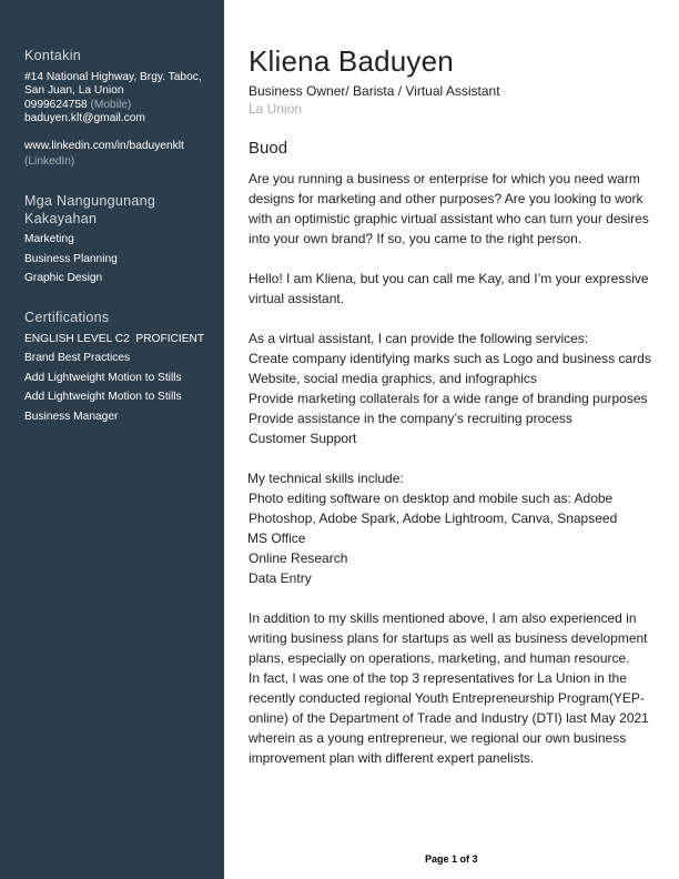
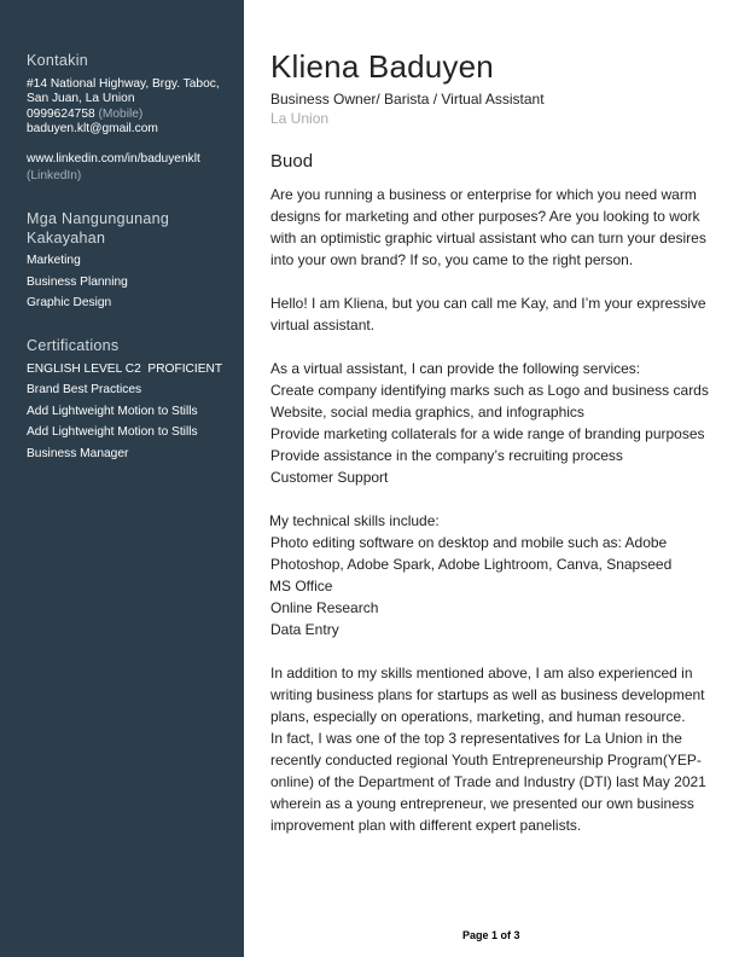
  Kontakin
  #14 National Highway, Brgy. Taboc,
  San Juan, La Union
  0999624758 (Mobile)
  baduyen.klt@gmail.com
  www.linkedin.com/in/baduyenklt
  (LinkedIn)
  Mga Nangungunang
  Kakayahan
  Marketing
  Business Planning
  Graphic Design
  Certifications
  ENGLISH LEVEL C2 PROFICIENT
  Brand Best Practices
  Add Lightweight Motion to Stills
  Add Lightweight Motion to Stills
  Business Manager
  Kliena Baduyen
  Business Owner/ Barista / Virtual Assistant
  La Union
  Buod
  Are you running a business or enterprise for which you need warm
  designs for marketing and other purposes? Are you looking to work
  with an optimistic graphic virtual assistant who can turn your desires
  into your own brand? If so, you came to the right person.
  Hello! I am Kliena, but you can call me Kay, and I’m your expressive
  virtual assistant.
  As a virtual assistant, I can provide the following services:
  Create company identifying marks such as Logo and business cards
  Website, social media graphics, and infographics
  Provide marketing collaterals for a wide range of branding purposes
  Provide assistance in the company’s recruiting process
  Customer Support
  My technical skills include:
  Photo editing software on desktop and mobile such as: Adobe
  Photoshop, Adobe Spark, Adobe Lightroom, Canva, Snapseed
  MS Office
  Online Research
  Data Entry
  In addition to my skills mentioned above, I am also experienced in
  writing business plans for startups as well as business development
  plans, especially on operations, marketing, and human resource.
  In fact, I was one of the top 3 representatives for La Union in the
  recently conducted regional Youth Entrepreneurship Program(YEP-
  online) of the Department of Trade and Industry (DTI) last May 2021
- wherein as a young entrepreneur, we regional our own business
+ wherein as a young entrepreneur, we presented our own business
  improvement plan with different expert panelists.
  Page 1 of 3
